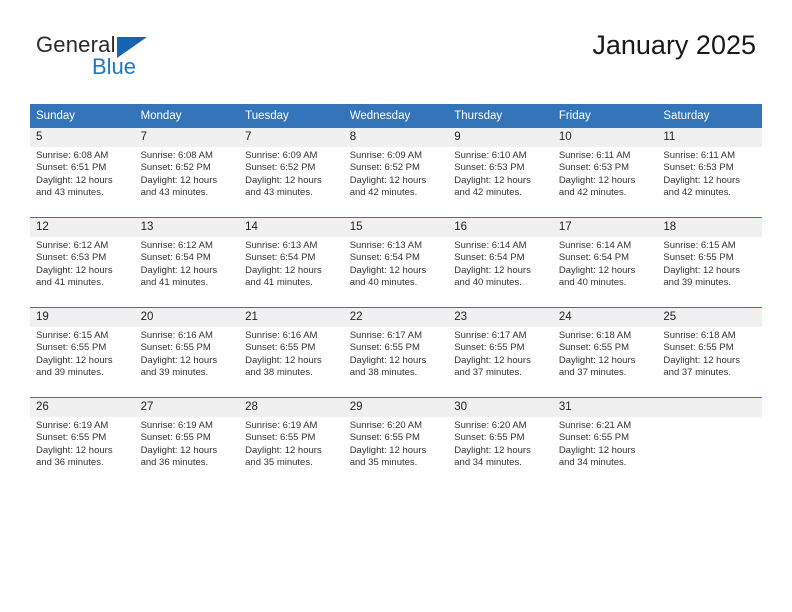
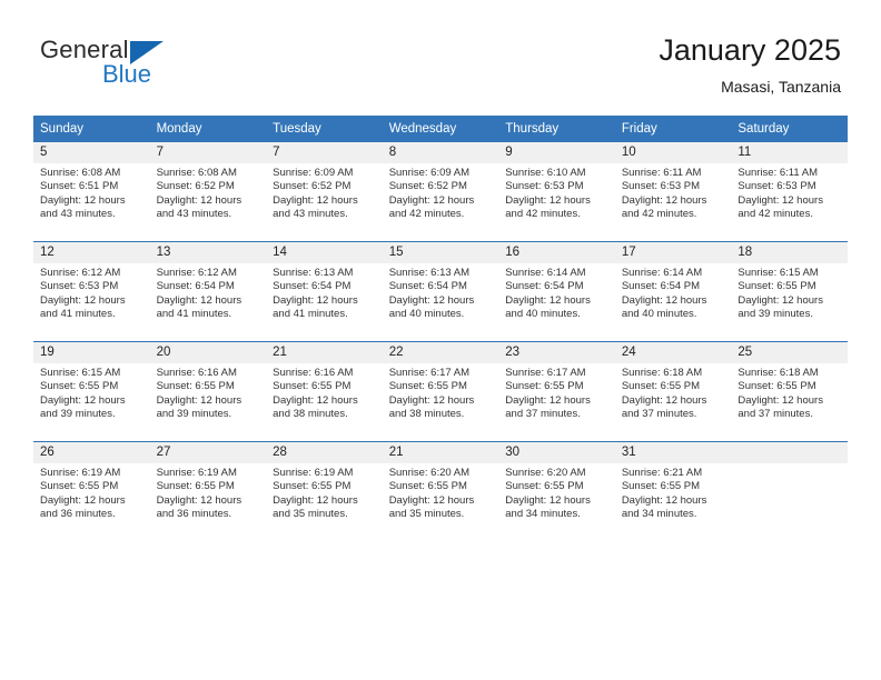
  General
  Blue
  January 2025
+ Masasi, Tanzania
  Sunday	Monday	Tuesday	Wednesday	Thursday	Friday	Saturday
  5Sunrise: 6:08 AMSunset: 6:51 PMDaylight: 12 hoursand 43 minutes.	7Sunrise: 6:08 AMSunset: 6:52 PMDaylight: 12 hoursand 43 minutes.	7Sunrise: 6:09 AMSunset: 6:52 PMDaylight: 12 hoursand 43 minutes.	8Sunrise: 6:09 AMSunset: 6:52 PMDaylight: 12 hoursand 42 minutes.	9Sunrise: 6:10 AMSunset: 6:53 PMDaylight: 12 hoursand 42 minutes.	10Sunrise: 6:11 AMSunset: 6:53 PMDaylight: 12 hoursand 42 minutes.	11Sunrise: 6:11 AMSunset: 6:53 PMDaylight: 12 hoursand 42 minutes.
  12Sunrise: 6:12 AMSunset: 6:53 PMDaylight: 12 hoursand 41 minutes.	13Sunrise: 6:12 AMSunset: 6:54 PMDaylight: 12 hoursand 41 minutes.	14Sunrise: 6:13 AMSunset: 6:54 PMDaylight: 12 hoursand 41 minutes.	15Sunrise: 6:13 AMSunset: 6:54 PMDaylight: 12 hoursand 40 minutes.	16Sunrise: 6:14 AMSunset: 6:54 PMDaylight: 12 hoursand 40 minutes.	17Sunrise: 6:14 AMSunset: 6:54 PMDaylight: 12 hoursand 40 minutes.	18Sunrise: 6:15 AMSunset: 6:55 PMDaylight: 12 hoursand 39 minutes.
  19Sunrise: 6:15 AMSunset: 6:55 PMDaylight: 12 hoursand 39 minutes.	20Sunrise: 6:16 AMSunset: 6:55 PMDaylight: 12 hoursand 39 minutes.	21Sunrise: 6:16 AMSunset: 6:55 PMDaylight: 12 hoursand 38 minutes.	22Sunrise: 6:17 AMSunset: 6:55 PMDaylight: 12 hoursand 38 minutes.	23Sunrise: 6:17 AMSunset: 6:55 PMDaylight: 12 hoursand 37 minutes.	24Sunrise: 6:18 AMSunset: 6:55 PMDaylight: 12 hoursand 37 minutes.	25Sunrise: 6:18 AMSunset: 6:55 PMDaylight: 12 hoursand 37 minutes.
- 26Sunrise: 6:19 AMSunset: 6:55 PMDaylight: 12 hoursand 36 minutes.	27Sunrise: 6:19 AMSunset: 6:55 PMDaylight: 12 hoursand 36 minutes.	28Sunrise: 6:19 AMSunset: 6:55 PMDaylight: 12 hoursand 35 minutes.	29Sunrise: 6:20 AMSunset: 6:55 PMDaylight: 12 hoursand 35 minutes.	30Sunrise: 6:20 AMSunset: 6:55 PMDaylight: 12 hoursand 34 minutes.	31Sunrise: 6:21 AMSunset: 6:55 PMDaylight: 12 hoursand 34 minutes.
+ 26Sunrise: 6:19 AMSunset: 6:55 PMDaylight: 12 hoursand 36 minutes.	27Sunrise: 6:19 AMSunset: 6:55 PMDaylight: 12 hoursand 36 minutes.	28Sunrise: 6:19 AMSunset: 6:55 PMDaylight: 12 hoursand 35 minutes.	21Sunrise: 6:20 AMSunset: 6:55 PMDaylight: 12 hoursand 35 minutes.	30Sunrise: 6:20 AMSunset: 6:55 PMDaylight: 12 hoursand 34 minutes.	31Sunrise: 6:21 AMSunset: 6:55 PMDaylight: 12 hoursand 34 minutes.
